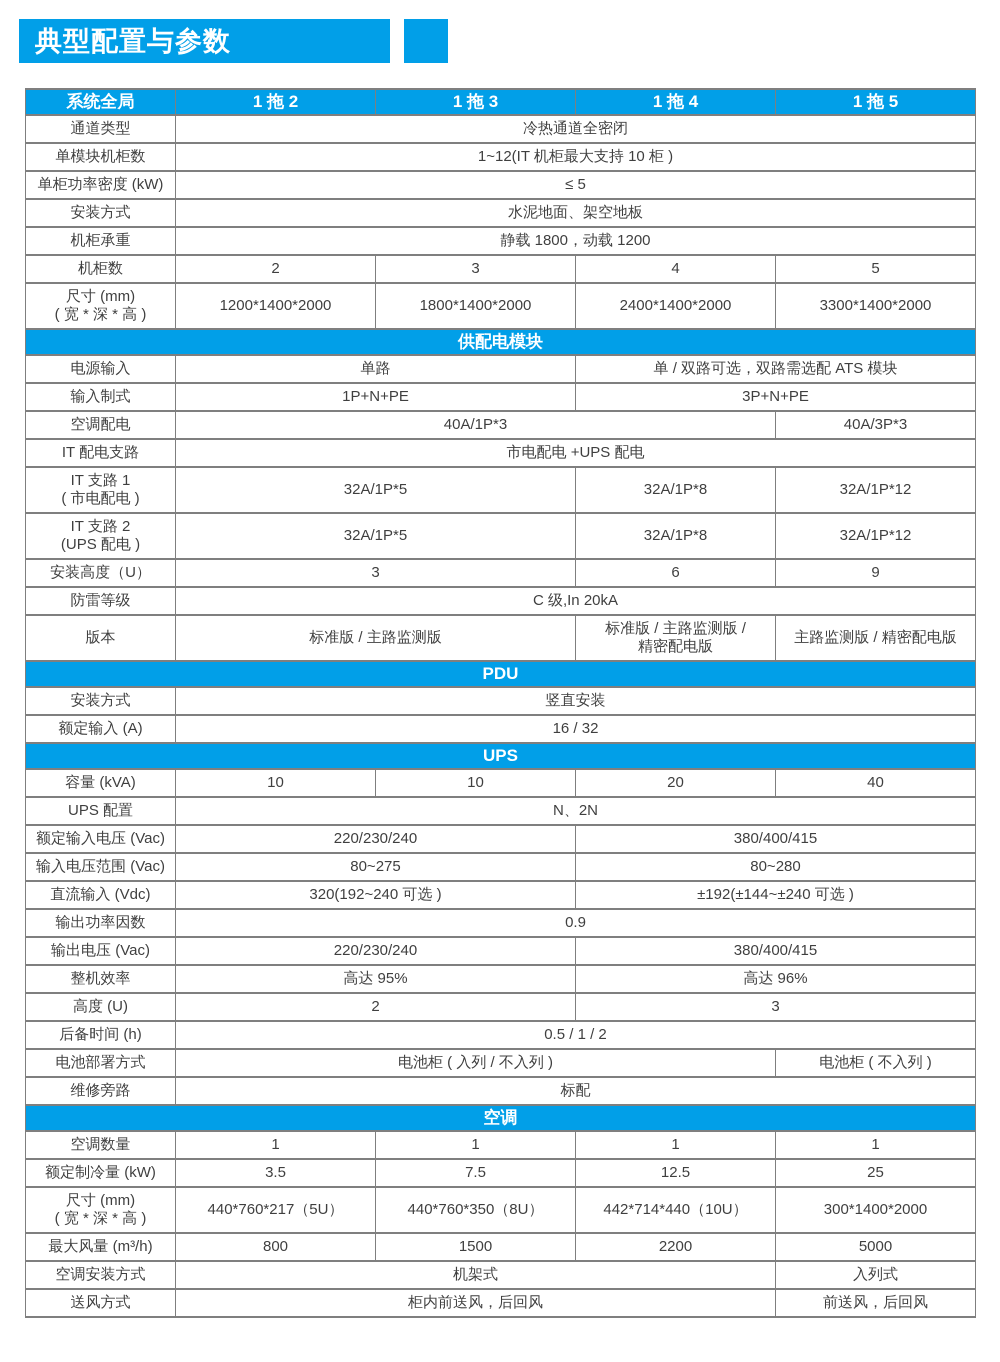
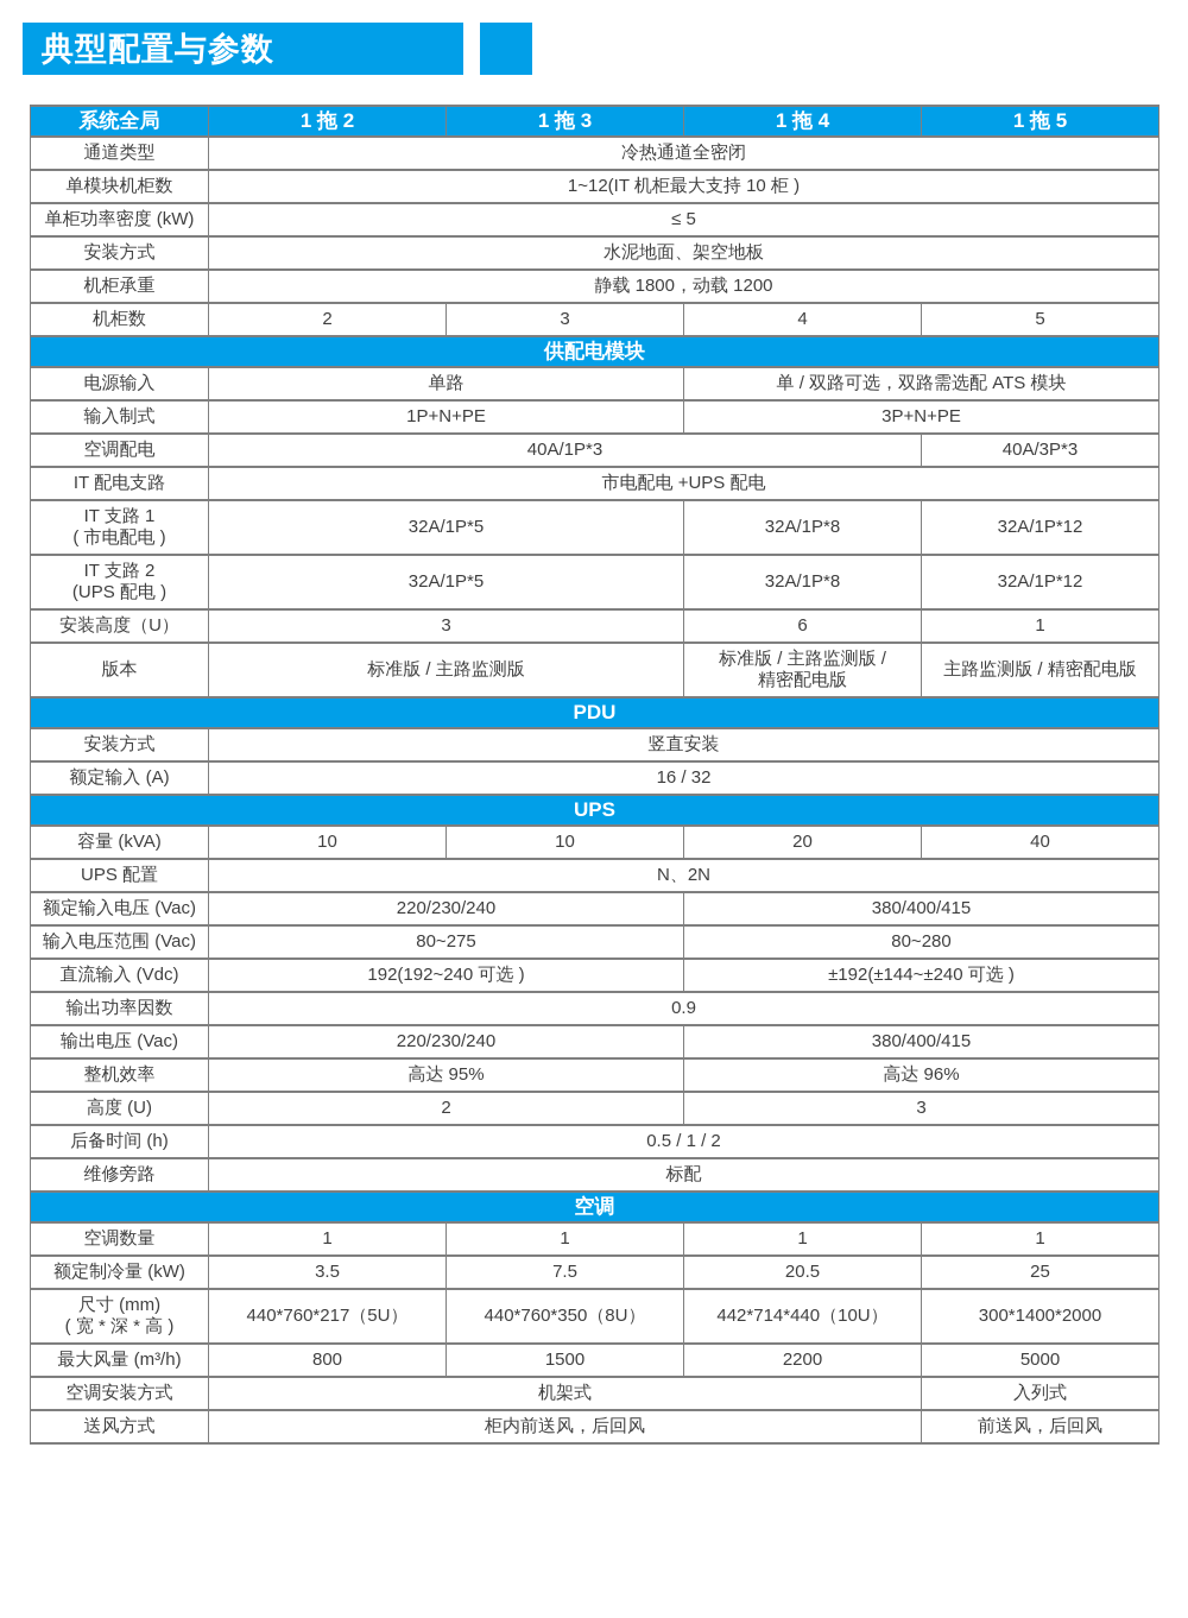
  典型配置与参数
  系统全局	1 拖 2	1 拖 3	1 拖 4	1 拖 5
  通道类型	冷热通道全密闭
  单模块机柜数	1~12(IT 机柜最大支持 10 柜 )
  单柜功率密度 (kW)	≤ 5
  安装方式	水泥地面、架空地板
  机柜承重	静载 1800，动载 1200
  机柜数	2	3	4	5
- 尺寸 (mm) ( 宽 * 深 * 高 )	1200*1400*2000	1800*1400*2000	2400*1400*2000	3300*1400*2000
  供配电模块
  电源输入	单路	单 / 双路可选，双路需选配 ATS 模块
  输入制式	1P+N+PE	3P+N+PE
  空调配电	40A/1P*3	40A/3P*3
  IT 配电支路	市电配电 +UPS 配电
  IT 支路 1 ( 市电配电 )	32A/1P*5	32A/1P*8	32A/1P*12
  IT 支路 2 (UPS 配电 )	32A/1P*5	32A/1P*8	32A/1P*12
- 安装高度（U）	3	6	9
+ 安装高度（U）	3	6	1
- 防雷等级	C 级,In 20kA
  版本	标准版 / 主路监测版	标准版 / 主路监测版 / 精密配电版	主路监测版 / 精密配电版
  PDU
  安装方式	竖直安装
  额定输入 (A)	16 / 32
  UPS
  容量 (kVA)	10	10	20	40
  UPS 配置	N、2N
  额定输入电压 (Vac)	220/230/240	380/400/415
  输入电压范围 (Vac)	80~275	80~280
- 直流输入 (Vdc)	320(192~240 可选 )	±192(±144~±240 可选 )
+ 直流输入 (Vdc)	192(192~240 可选 )	±192(±144~±240 可选 )
  输出功率因数	0.9
  输出电压 (Vac)	220/230/240	380/400/415
  整机效率	高达 95%	高达 96%
  高度 (U)	2	3
  后备时间 (h)	0.5 / 1 / 2
- 电池部署方式	电池柜 ( 入列 / 不入列 )	电池柜 ( 不入列 )
  维修旁路	标配
  空调
  空调数量	1	1	1	1
- 额定制冷量 (kW)	3.5	7.5	12.5	25
+ 额定制冷量 (kW)	3.5	7.5	20.5	25
  尺寸 (mm) ( 宽 * 深 * 高 )	440*760*217（5U）	440*760*350（8U）	442*714*440（10U）	300*1400*2000
  最大风量 (m³/h)	800	1500	2200	5000
  空调安装方式	机架式	入列式
  送风方式	柜内前送风，后回风	前送风，后回风
